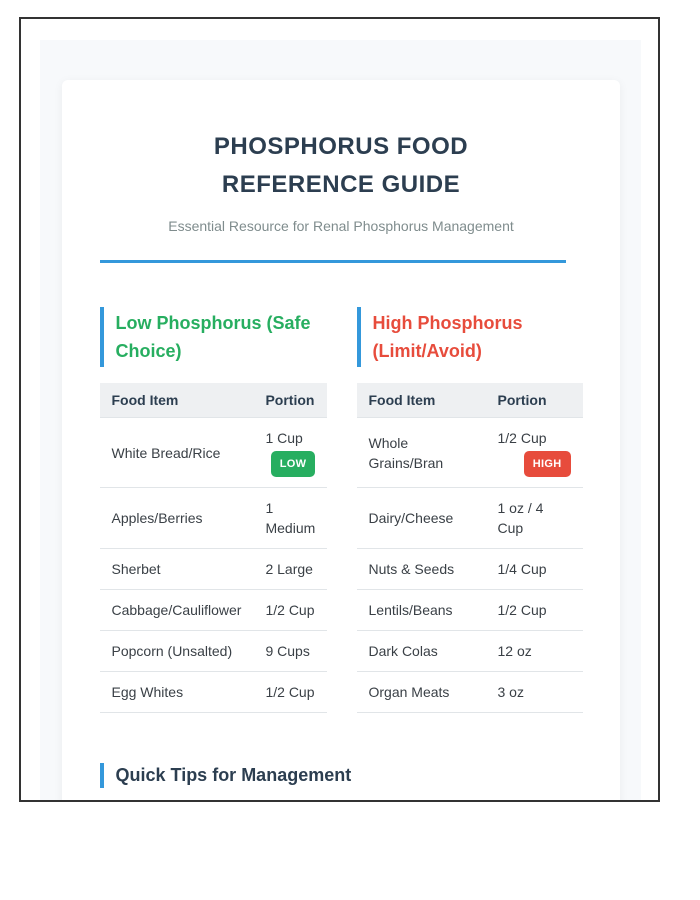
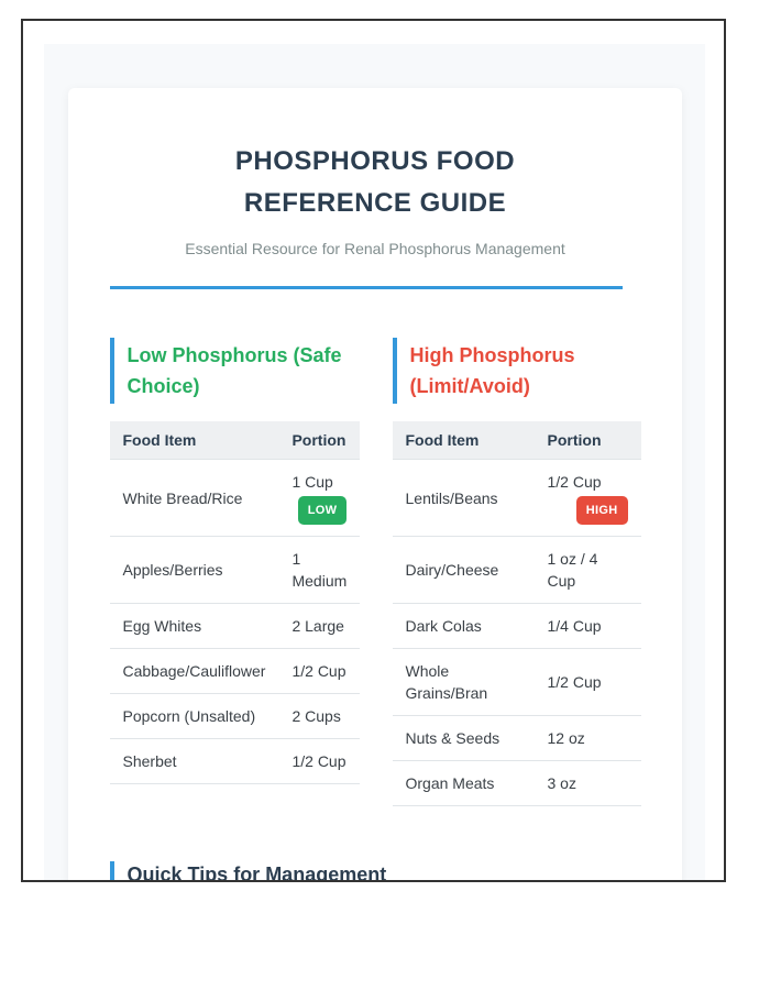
  PHOSPHORUS FOOD REFERENCE GUIDE
  Essential Resource for Renal Phosphorus Management
  Low Phosphorus (Safe Choice)
  Food Item	Portion
  White Bread/Rice	1 Cup LOW
  Apples/Berries	1 Medium
- Sherbet	2 Large
+ Egg Whites	2 Large
  Cabbage/Cauliflower	1/2 Cup
- Popcorn (Unsalted)	9 Cups
+ Popcorn (Unsalted)	2 Cups
- Egg Whites	1/2 Cup
+ Sherbet	1/2 Cup
  High Phosphorus (Limit/Avoid)
  Food Item	Portion
- Whole Grains/Bran	1/2 Cup HIGH
+ Lentils/Beans	1/2 Cup HIGH
  Dairy/Cheese	1 oz / 4 Cup
- Nuts & Seeds	1/4 Cup
+ Dark Colas	1/4 Cup
- Lentils/Beans	1/2 Cup
+ Whole Grains/Bran	1/2 Cup
- Dark Colas	12 oz
+ Nuts & Seeds	12 oz
  Organ Meats	3 oz
  Quick Tips for Management
